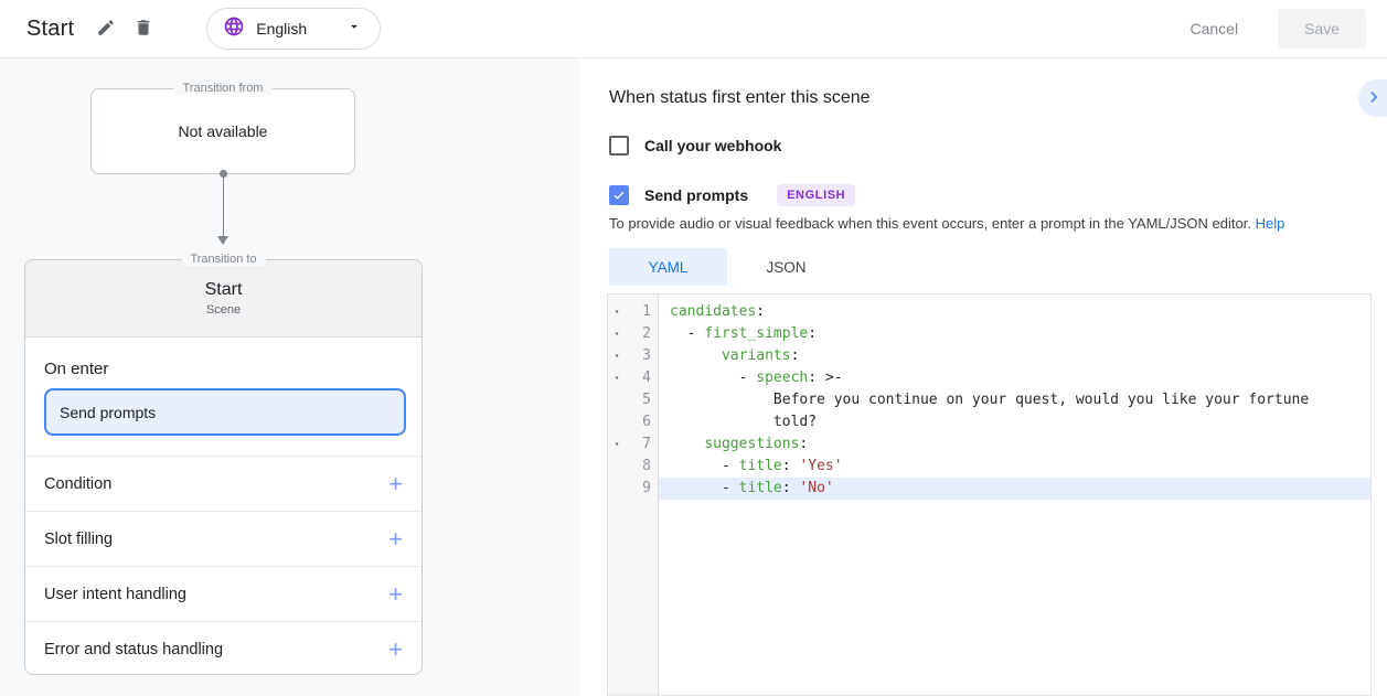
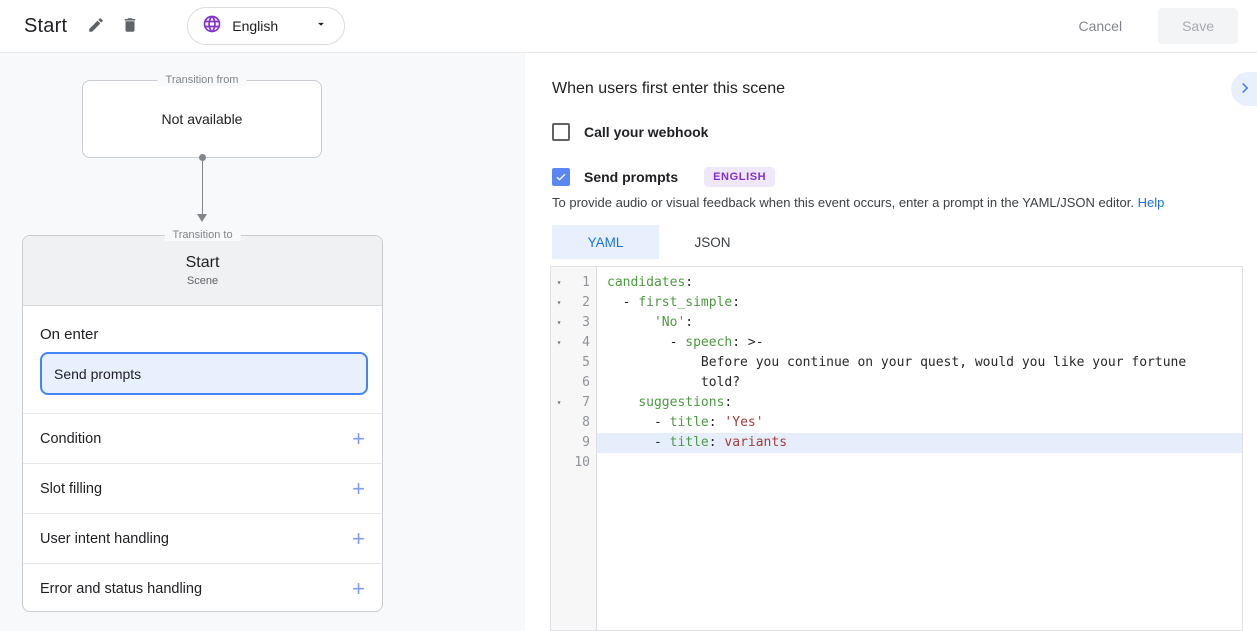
  Start
  English
  Cancel
  Save
  Transition from
  Not available
  Transition to
  Start
  Scene
  On enter
  Send prompts
  Condition
  +
  Slot filling
  +
  User intent handling
  +
  Error and status handling
  +
- When status first enter this scene
+ When users first enter this scene
  Call your webhook
  Send prompts
  ENGLISH
  To provide audio or visual feedback when this event occurs, enter a prompt in the YAML/JSON editor. Help
  YAML
  JSON
  ▾
  1
  candidates:
  ▾
  2
  - first_simple:
  ▾
  3
- variants:
+ 'No':
  ▾
  4
  - speech: >-
  5
  Before you continue on your quest, would you like your fortune
  6
  told?
  ▾
  7
  suggestions:
  8
  - title: 'Yes'
  9
- - title: 'No'
+ - title: variants
+ 10
